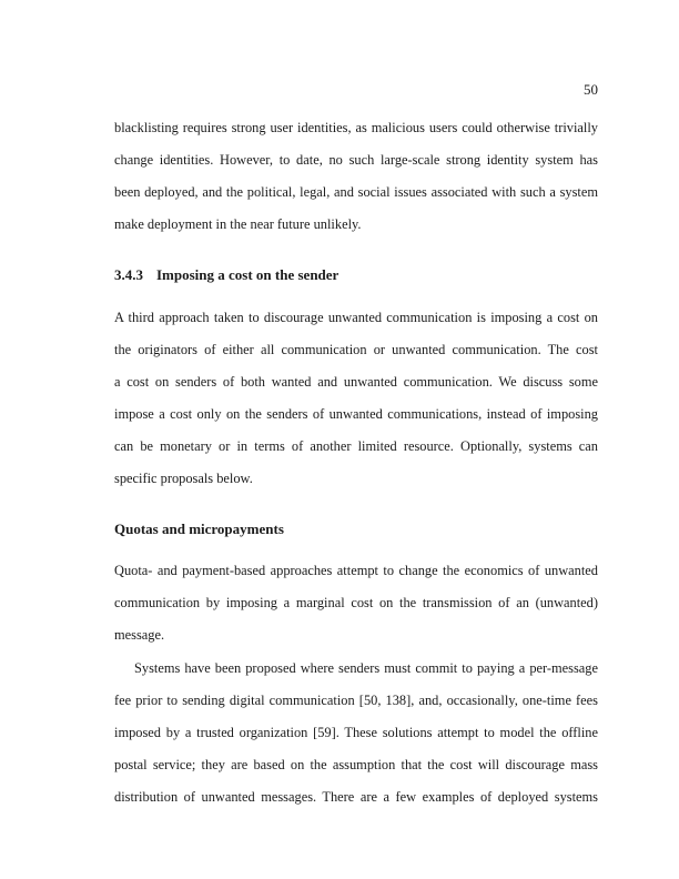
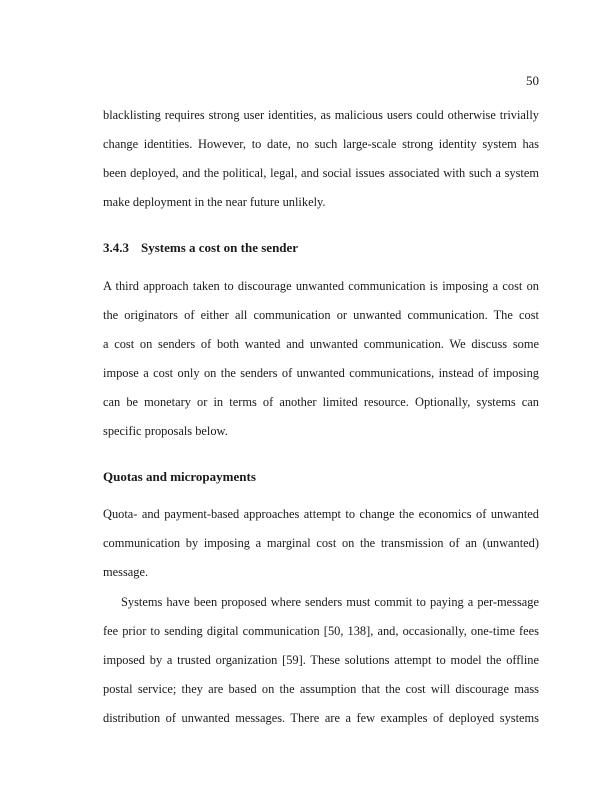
  50
  blacklisting requires strong user identities, as malicious users could otherwise trivially
  change identities. However, to date, no such large-scale strong identity system has
  been deployed, and the political, legal, and social issues associated with such a system
  make deployment in the near future unlikely.
- 3.4.3 Imposing a cost on the sender
+ 3.4.3 Systems a cost on the sender
  A third approach taken to discourage unwanted communication is imposing a cost on
  the originators of either all communication or unwanted communication. The cost
  a cost on senders of both wanted and unwanted communication. We discuss some
  impose a cost only on the senders of unwanted communications, instead of imposing
  can be monetary or in terms of another limited resource. Optionally, systems can
  specific proposals below.
  Quotas and micropayments
  Quota- and payment-based approaches attempt to change the economics of unwanted
  communication by imposing a marginal cost on the transmission of an (unwanted)
  message.
  Systems have been proposed where senders must commit to paying a per-message
  fee prior to sending digital communication [50, 138], and, occasionally, one-time fees
  imposed by a trusted organization [59]. These solutions attempt to model the offline
  postal service; they are based on the assumption that the cost will discourage mass
  distribution of unwanted messages. There are a few examples of deployed systems
